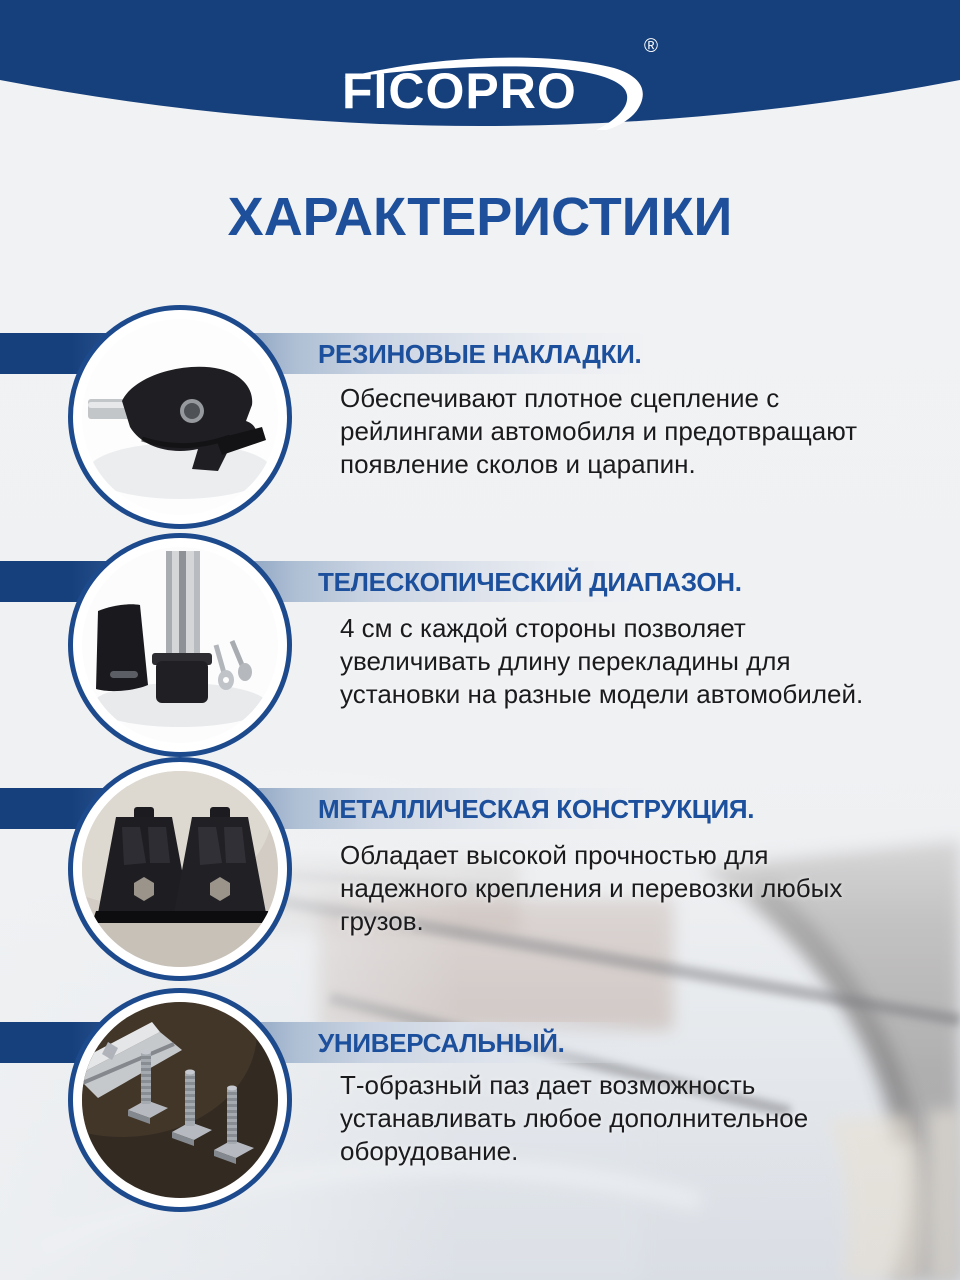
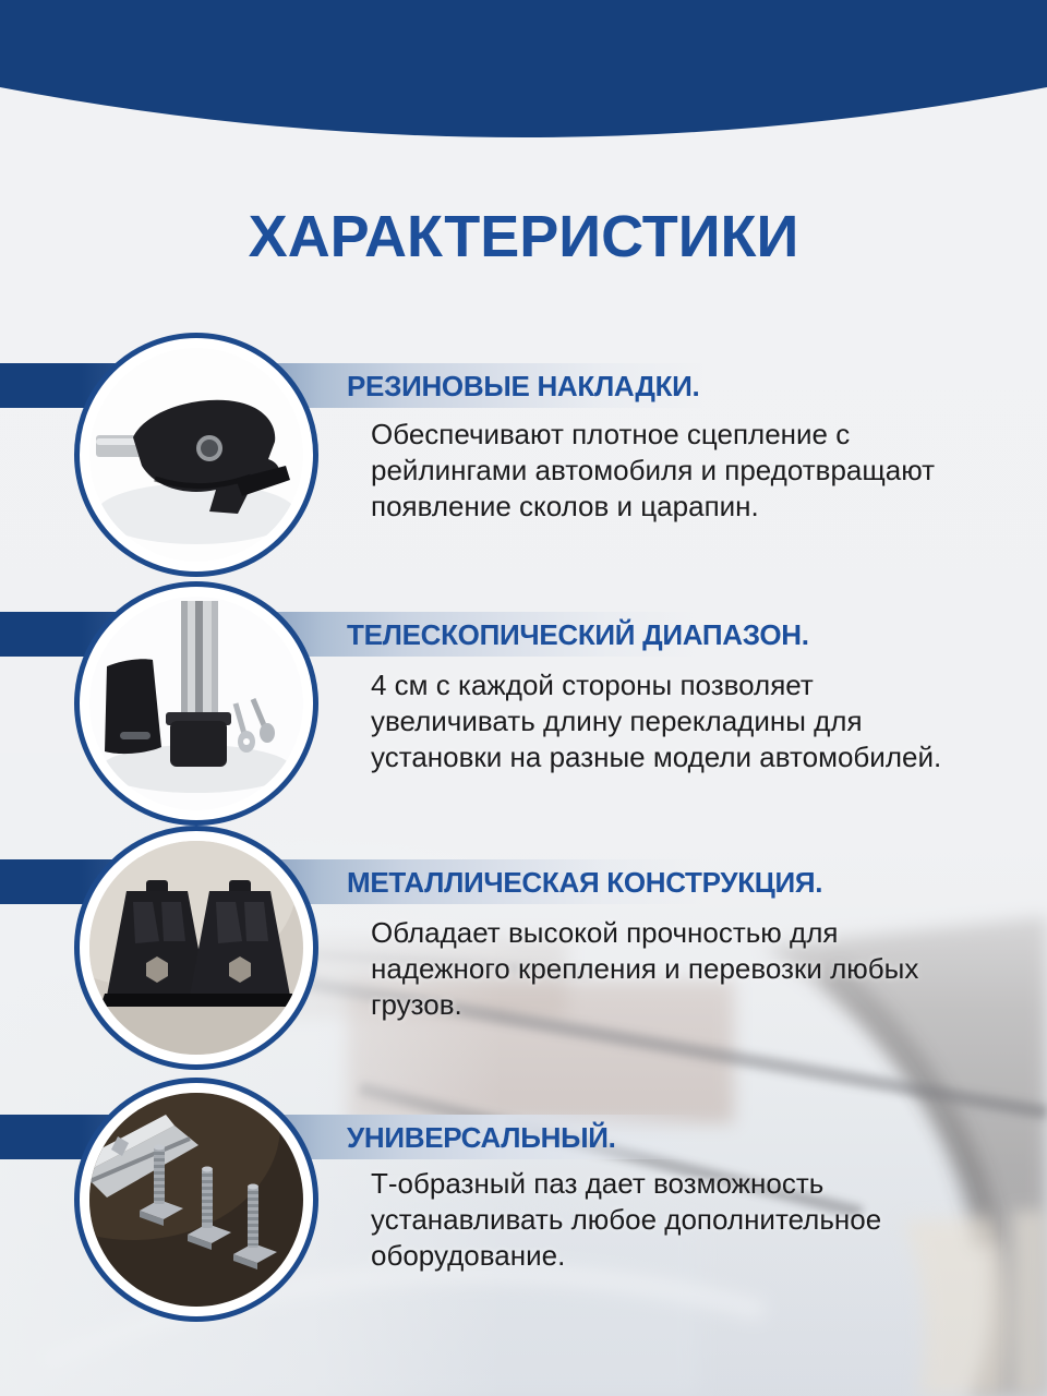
- FICOPRO
- ®
  ХАРАКТЕРИСТИКИ
  РЕЗИНОВЫЕ НАКЛАДКИ.
  Обеспечивают плотное сцепление с
  рейлингами автомобиля и предотвращают
  появление сколов и царапин.
  ТЕЛЕСКОПИЧЕСКИЙ ДИАПАЗОН.
  4 см с каждой стороны позволяет
  увеличивать длину перекладины для
  установки на разные модели автомобилей.
  МЕТАЛЛИЧЕСКАЯ КОНСТРУКЦИЯ.
  Обладает высокой прочностью для
  надежного крепления и перевозки любых
  грузов.
  УНИВЕРСАЛЬНЫЙ.
  Т-образный паз дает возможность
  устанавливать любое дополнительное
  оборудование.
